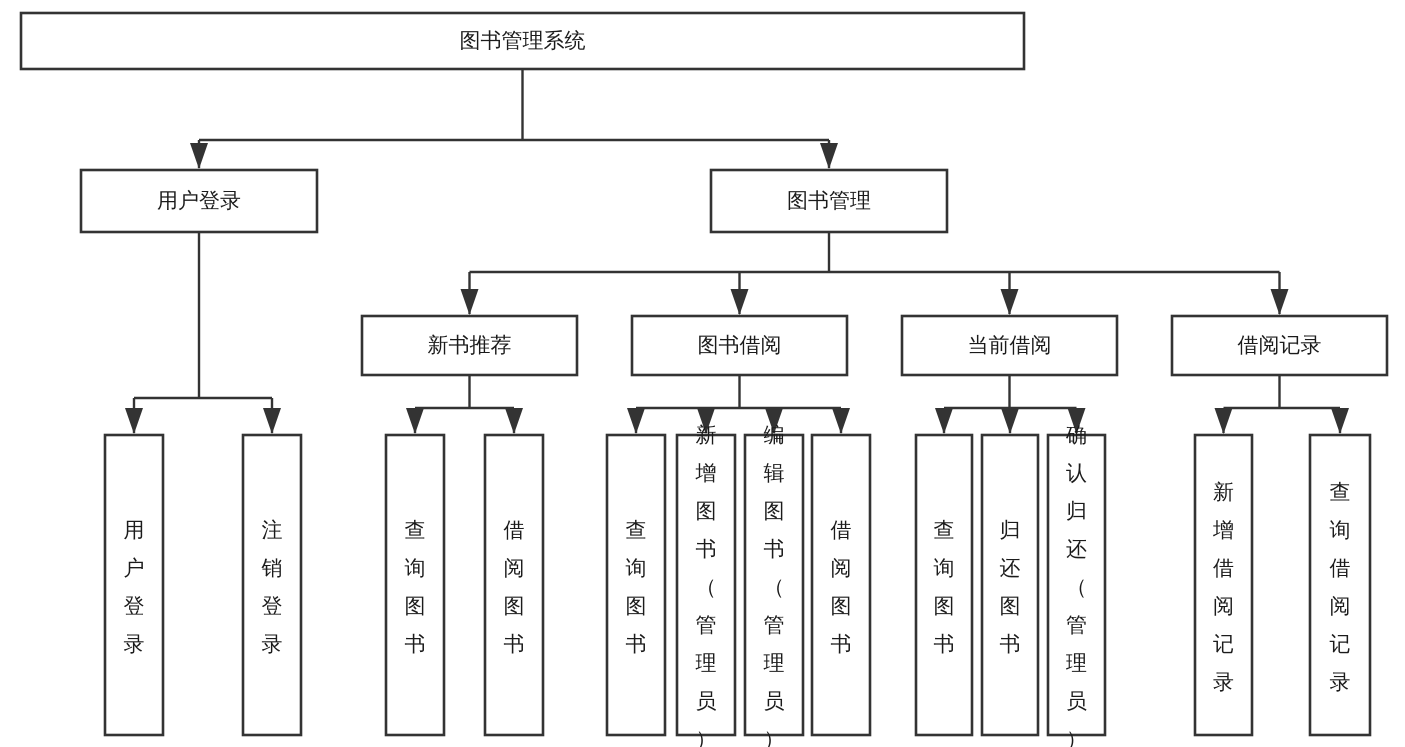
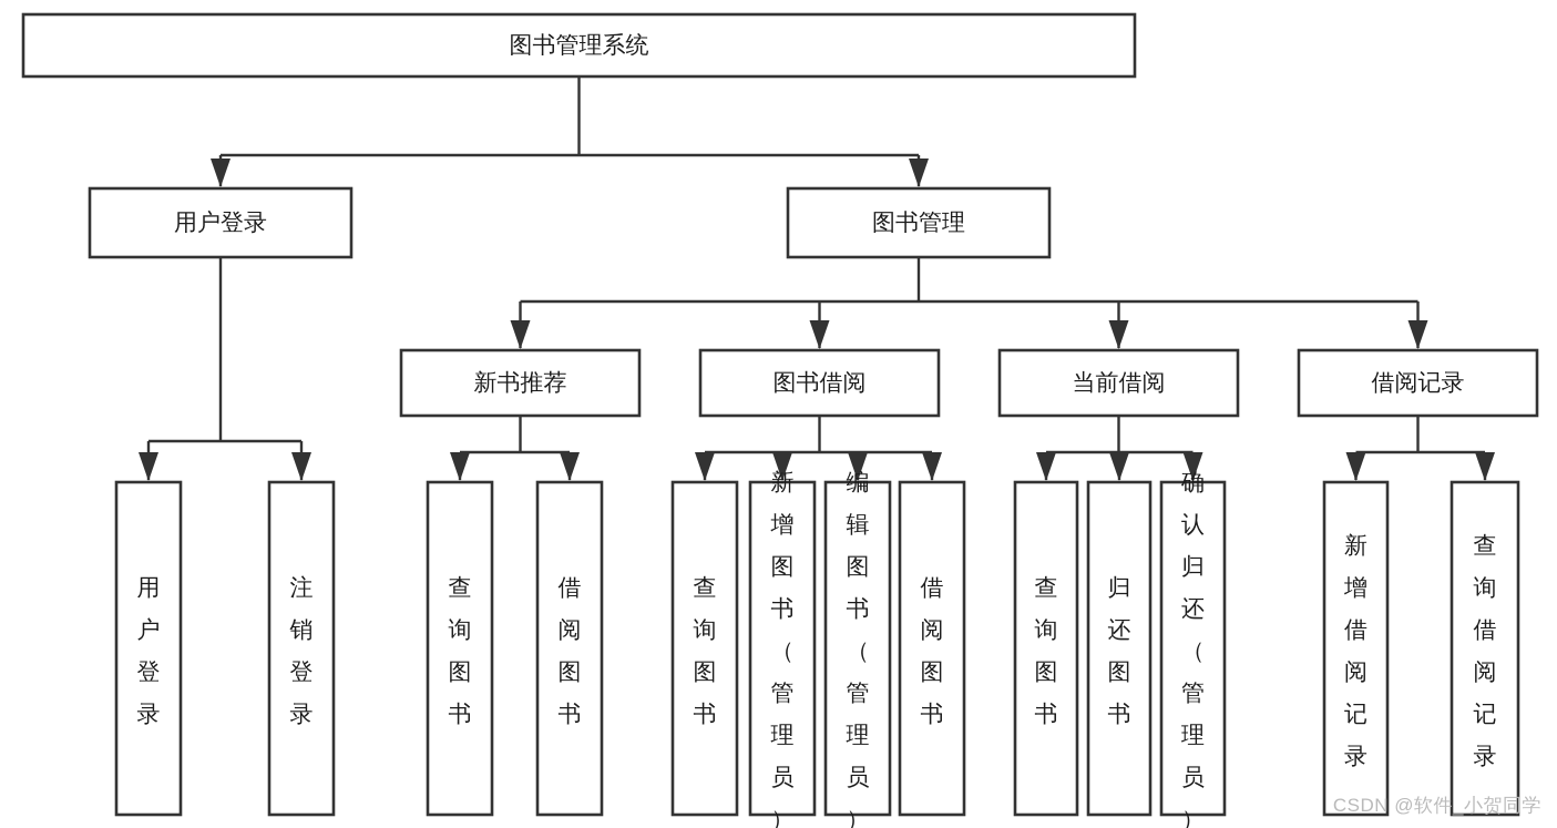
  图书管理系统
  用户登录
  图书管理
  新书推荐
  图书借阅
  当前借阅
  借阅记录
  用户登录
  注销登录
  查询图书
  借阅图书
  查询图书
  新增图书（管理员）
  编辑图书（管理员）
  借阅图书
  查询图书
  归还图书
  确认归还（管理员）
  新增借阅记录
  查询借阅记录
+ CSDN @软件_小贺同学
